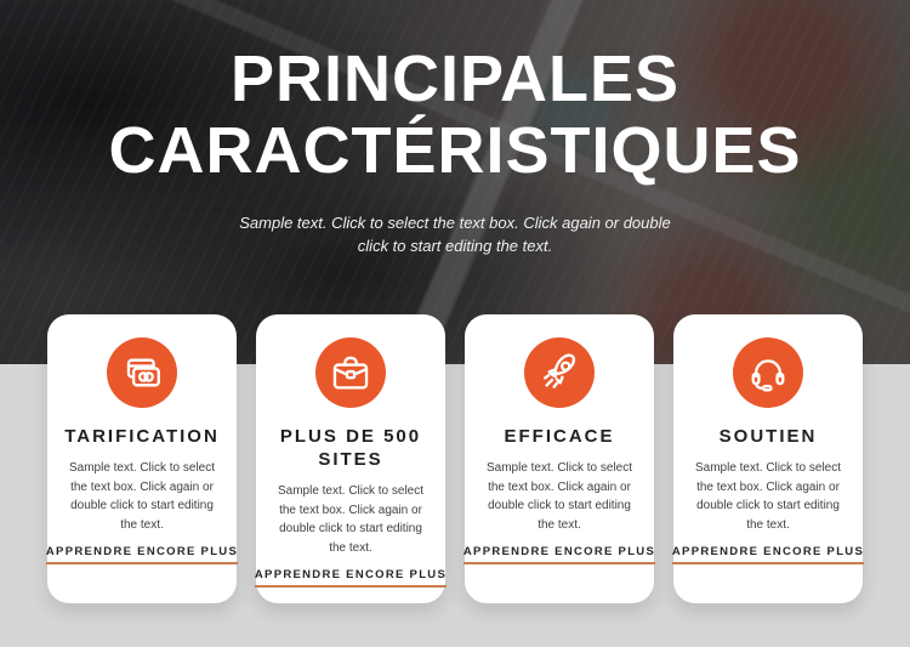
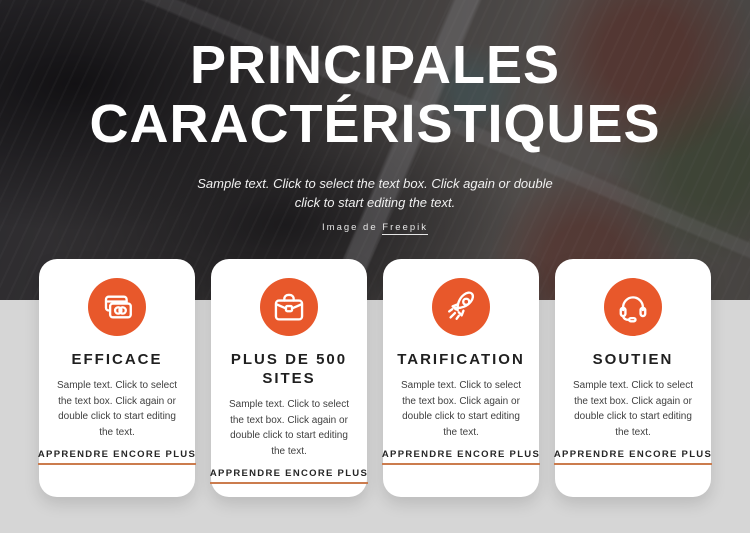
  PRINCIPALES
  CARACTÉRISTIQUES
  Sample text. Click to select the text box. Click again or double click to start editing the text.
+ Image de Freepik
- TARIFICATION
+ EFFICACE
  Sample text. Click to select the text box. Click again or double click to start editing the text.
  APPRENDRE ENCORE PLUS
  PLUS DE 500 SITES
  Sample text. Click to select the text box. Click again or double click to start editing the text.
  APPRENDRE ENCORE PLUS
- EFFICACE
+ TARIFICATION
  Sample text. Click to select the text box. Click again or double click to start editing the text.
  APPRENDRE ENCORE PLUS
  SOUTIEN
  Sample text. Click to select the text box. Click again or double click to start editing the text.
  APPRENDRE ENCORE PLUS
